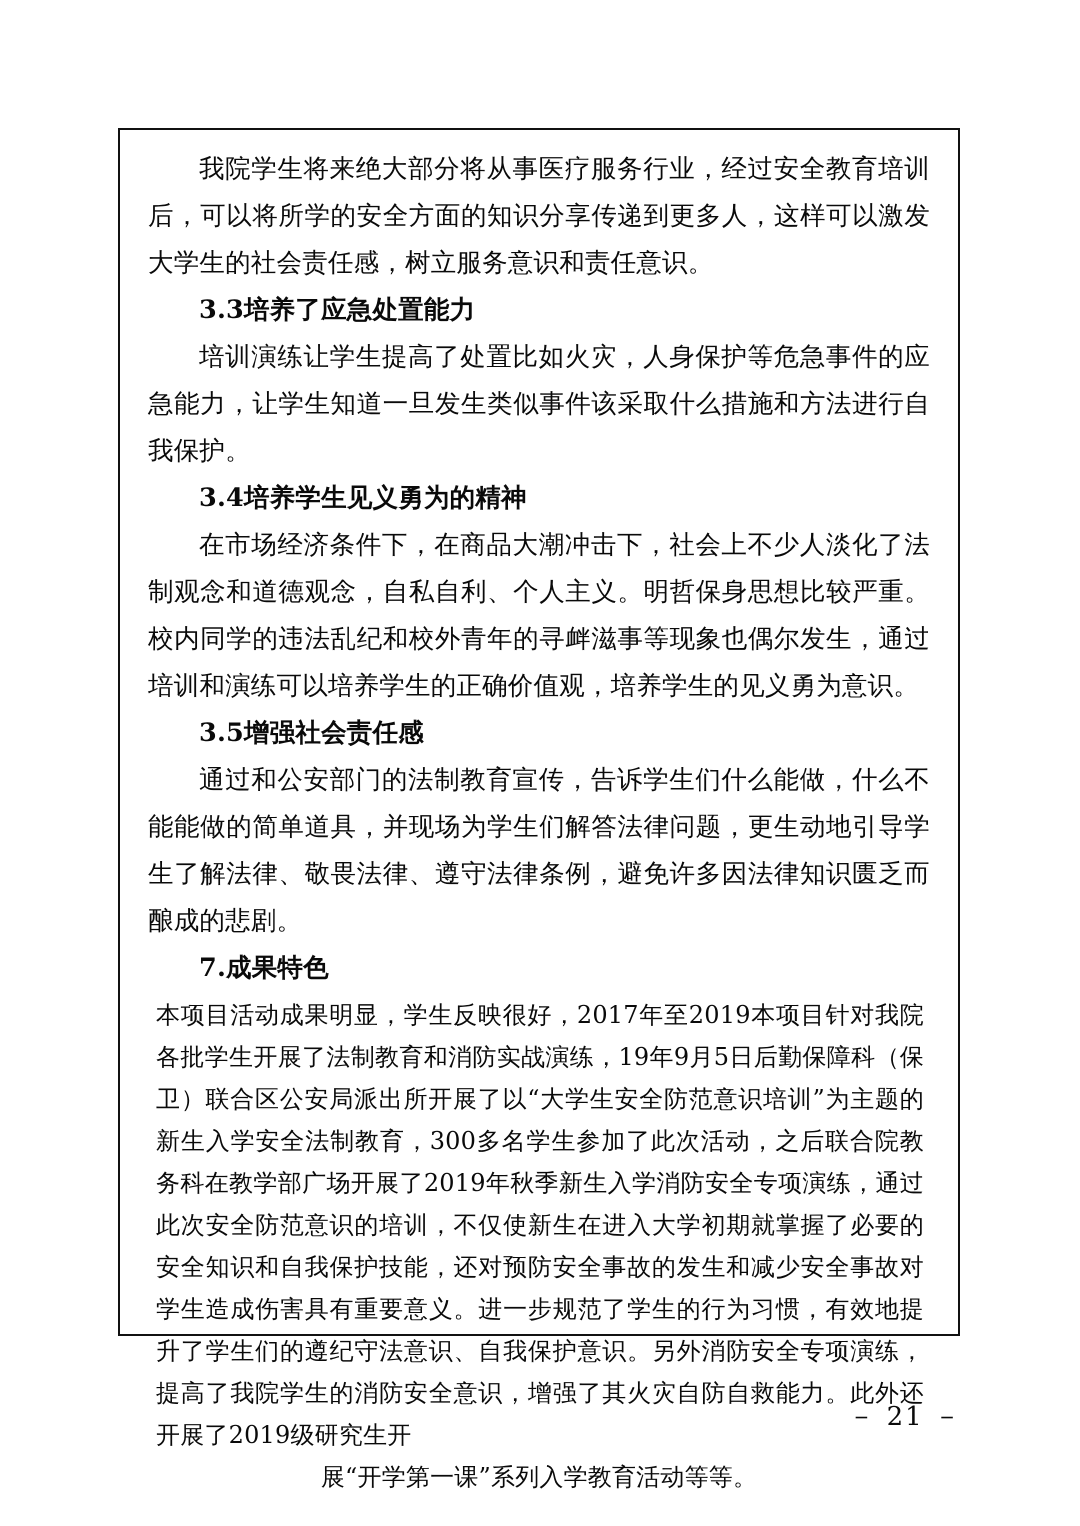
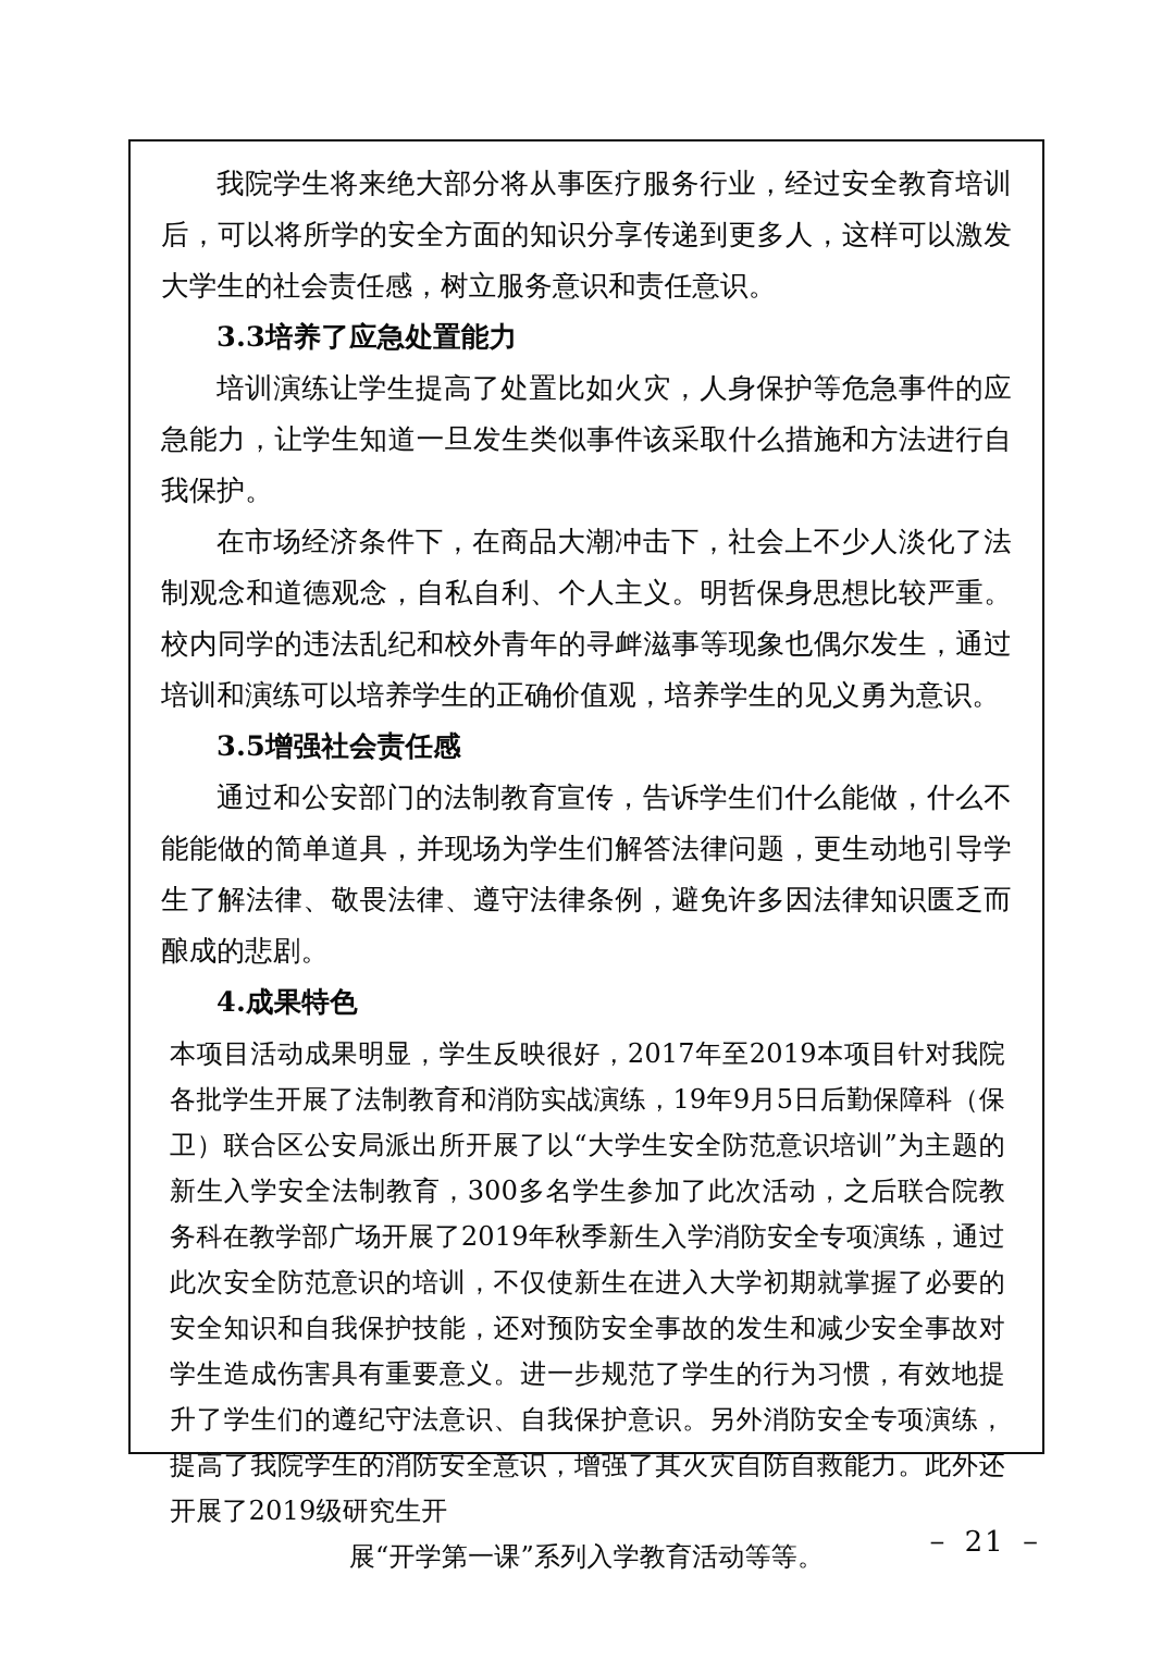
  我院学生将来绝大部分将从事医疗服务行业，经过安全教育培训后，可以将所学的安全方面的知识分享传递到更多人，这样可以激发大学生的社会责任感，树立服务意识和责任意识。
  3.3培养了应急处置能力
  培训演练让学生提高了处置比如火灾，人身保护等危急事件的应急能力，让学生知道一旦发生类似事件该采取什么措施和方法进行自我保护。
- 3.4培养学生见义勇为的精神
  在市场经济条件下，在商品大潮冲击下，社会上不少人淡化了法制观念和道德观念，自私自利、个人主义。明哲保身思想比较严重。校内同学的违法乱纪和校外青年的寻衅滋事等现象也偶尔发生，通过培训和演练可以培养学生的正确价值观，培养学生的见义勇为意识。
  3.5增强社会责任感
  通过和公安部门的法制教育宣传，告诉学生们什么能做，什么不能能做的简单道具，并现场为学生们解答法律问题，更生动地引导学生了解法律、敬畏法律、遵守法律条例，避免许多因法律知识匮乏而酿成的悲剧。
- 7.成果特色
+ 4.成果特色
  本项目活动成果明显，学生反映很好，2017年至2019本项目针对我院各批学生开展了法制教育和消防实战演练，19年9月5日后勤保障科（保卫）联合区公安局派出所开展了以“大学生安全防范意识培训”为主题的新生入学安全法制教育，300多名学生参加了此次活动，之后联合院教务科在教学部广场开展了2019年秋季新生入学消防安全专项演练，通过此次安全防范意识的培训，不仅使新生在进入大学初期就掌握了必要的安全知识和自我保护技能，还对预防安全事故的发生和减少安全事故对学生造成伤害具有重要意义。进一步规范了学生的行为习惯，有效地提升了学生们的遵纪守法意识、自我保护意识。另外消防安全专项演练，提高了我院学生的消防安全意识，增强了其火灾自防自救能力。此外还开展了2019级研究生开
  展“开学第一课”系列入学教育活动等等。
  － 21 －
